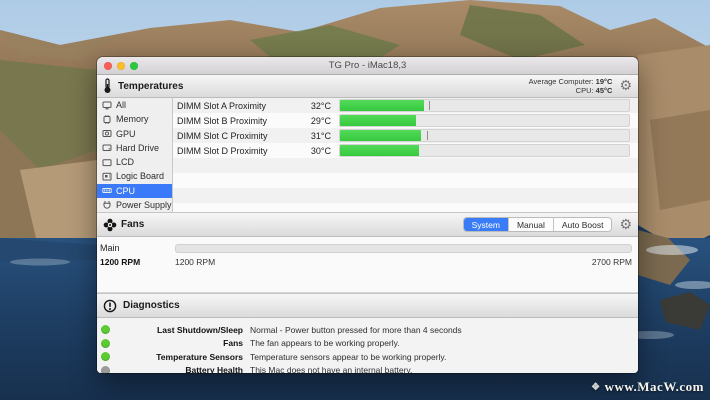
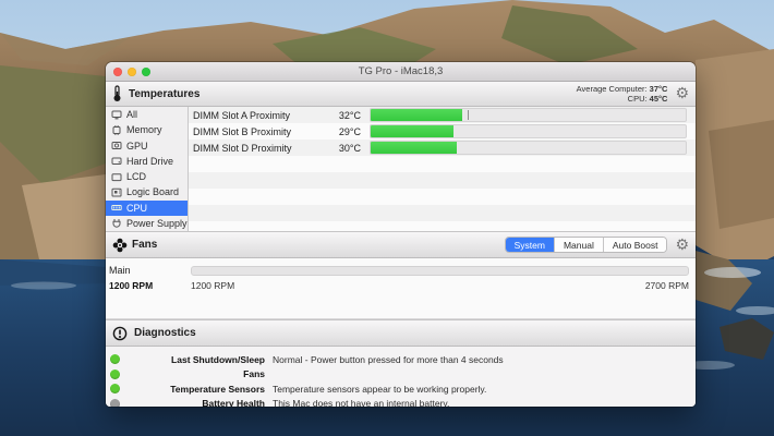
  TG Pro - iMac18,3
  Temperatures
- Average Computer: 19°C
+ Average Computer: 37°C
  CPU: 45°C
  ⚙︎
  All
  Memory
  GPU
  Hard Drive
  LCD
  Logic Board
  CPU
  Power Supply
  DIMM Slot A Proximity
  32°C
  DIMM Slot B Proximity
  29°C
- DIMM Slot C Proximity
- 31°C
  DIMM Slot D Proximity
  30°C
  Fans
  System
  Manual
  Auto Boost
  ⚙︎
  Main
  1200 RPM
  1200 RPM
  2700 RPM
  Diagnostics
  Last Shutdown/Sleep
  Normal - Power button pressed for more than 4 seconds
  Fans
- The fan appears to be working properly.
  Temperature Sensors
  Temperature sensors appear to be working properly.
  Battery Health
  This Mac does not have an internal battery.
- ❖
- www.MacW.com
